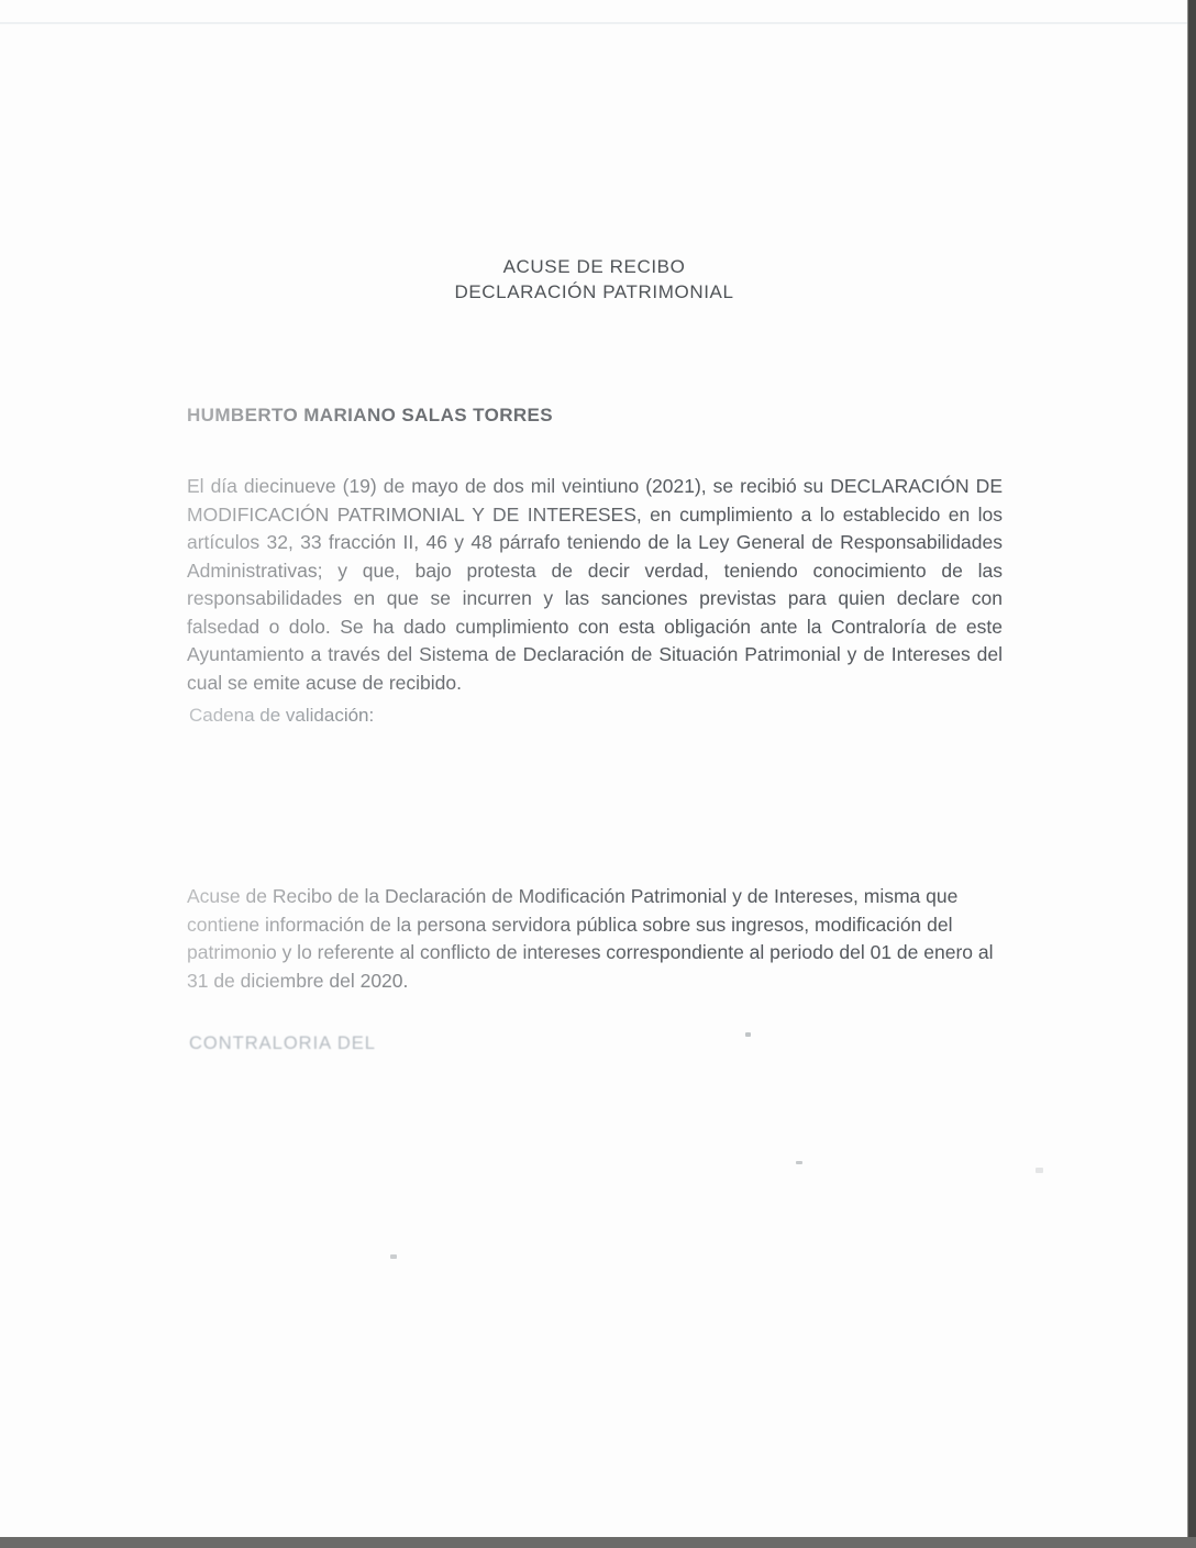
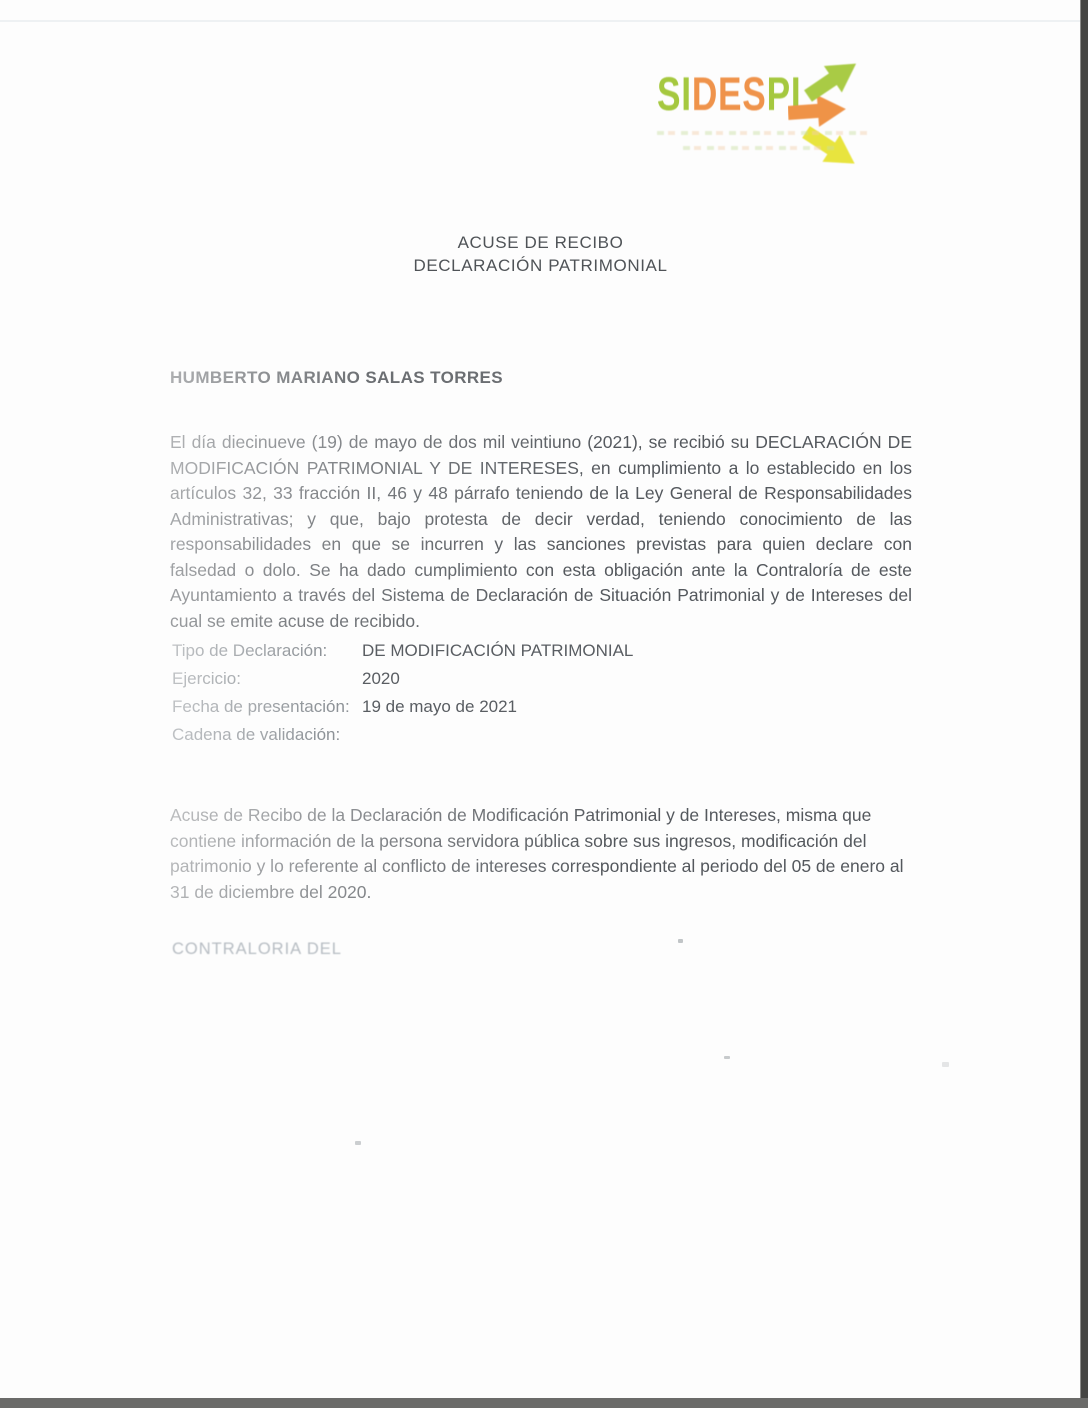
+ SIDESPI
  ACUSE DE RECIBO
  DECLARACIÓN PATRIMONIAL
  HUMBERTO MARIANO SALAS TORRES
  El día diecinueve (19) de mayo de dos mil veintiuno (2021), se recibió su DECLARACIÓN DE MODIFICACIÓN PATRIMONIAL Y DE INTERESES, en cumplimiento a lo establecido en los artículos 32, 33 fracción II, 46 y 48 párrafo teniendo de la Ley General de Responsabilidades Administrativas; y que, bajo protesta de decir verdad, teniendo conocimiento de las responsabilidades en que se incurren y las sanciones previstas para quien declare con falsedad o dolo. Se ha dado cumplimiento con esta obligación ante la Contraloría de este Ayuntamiento a través del Sistema de Declaración de Situación Patrimonial y de Intereses del cual se emite acuse de recibido.
+ Tipo de Declaración:
+ DE MODIFICACIÓN PATRIMONIAL
+ Ejercicio:
+ 2020
+ Fecha de presentación:
+ 19 de mayo de 2021
  Cadena de validación:
- Acuse de Recibo de la Declaración de Modificación Patrimonial y de Intereses, misma que contiene información de la persona servidora pública sobre sus ingresos, modificación del patrimonio y lo referente al conflicto de intereses correspondiente al periodo del 01 de enero al 31 de diciembre del 2020.
+ Acuse de Recibo de la Declaración de Modificación Patrimonial y de Intereses, misma que contiene información de la persona servidora pública sobre sus ingresos, modificación del patrimonio y lo referente al conflicto de intereses correspondiente al periodo del 05 de enero al 31 de diciembre del 2020.
  CONTRALORIA DEL
